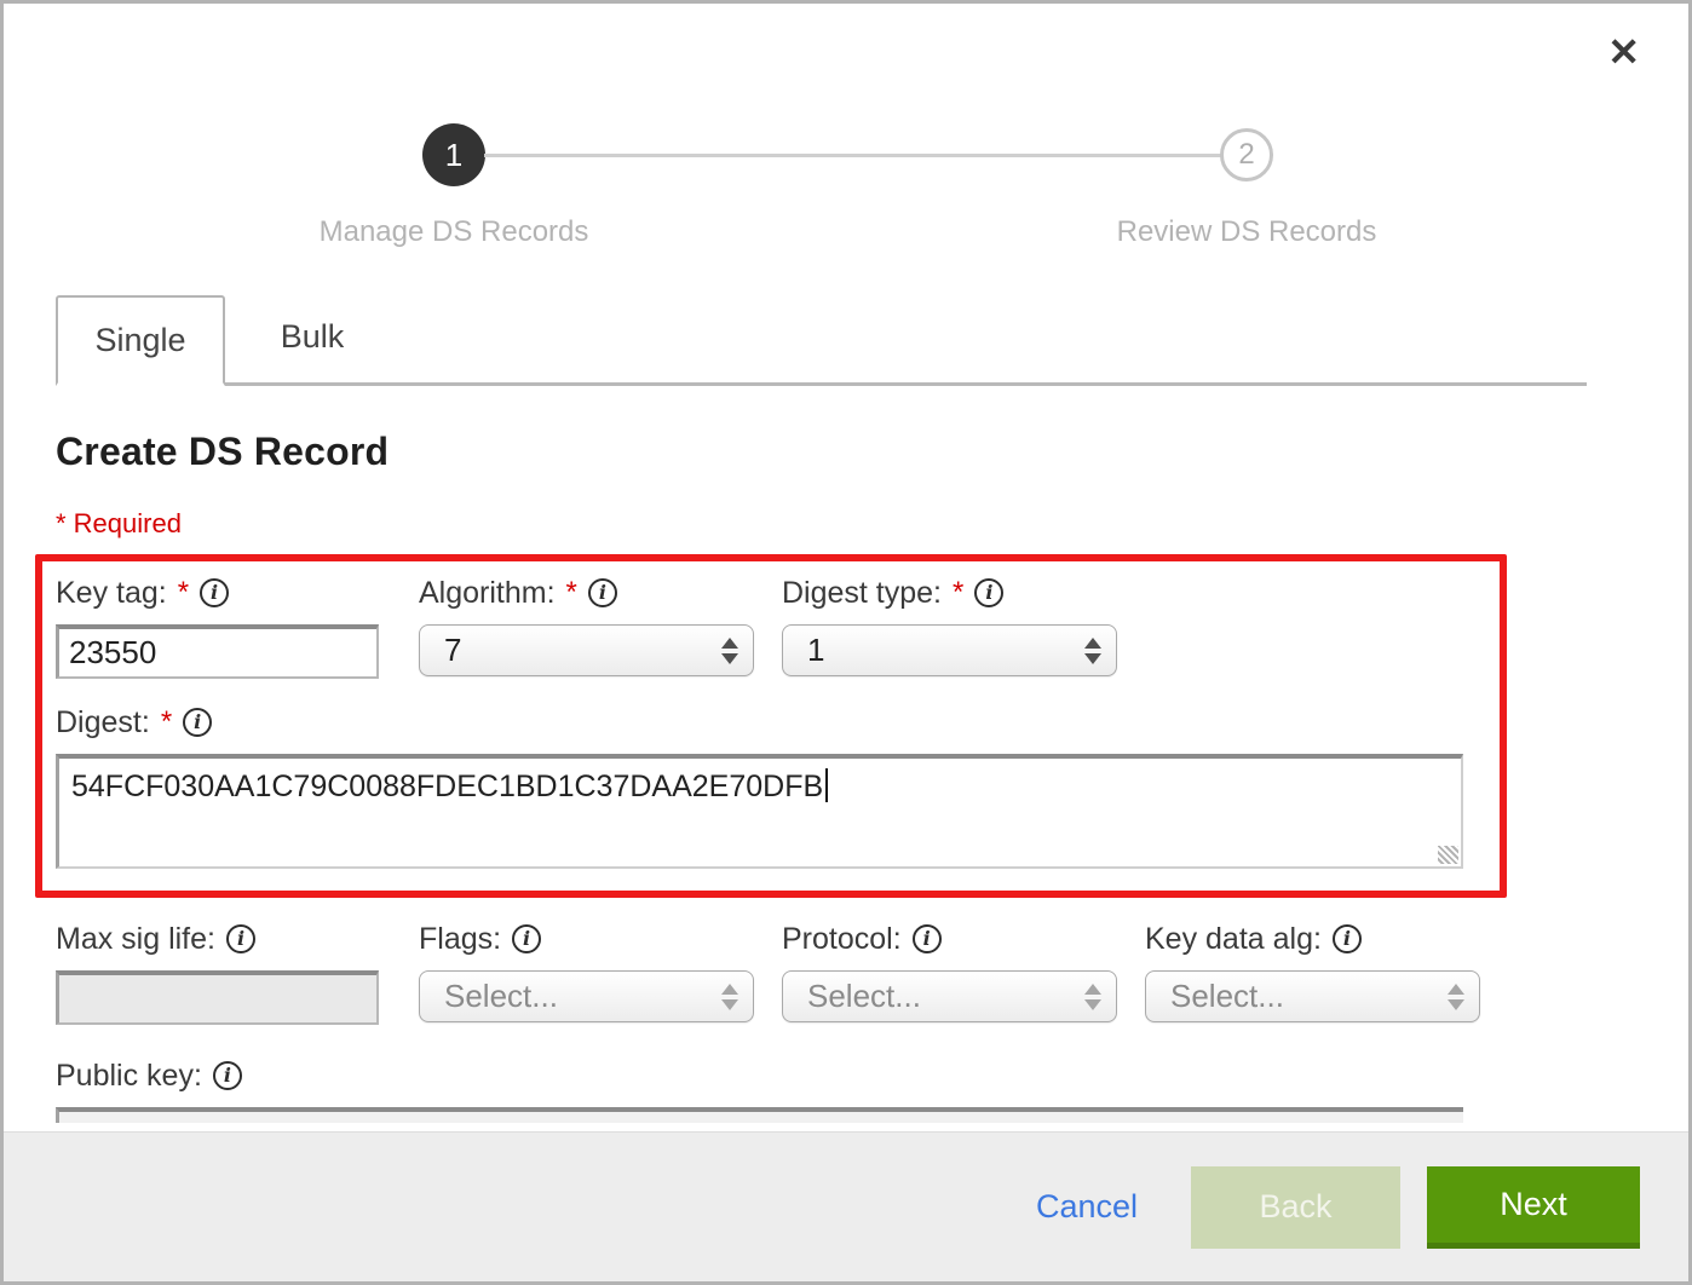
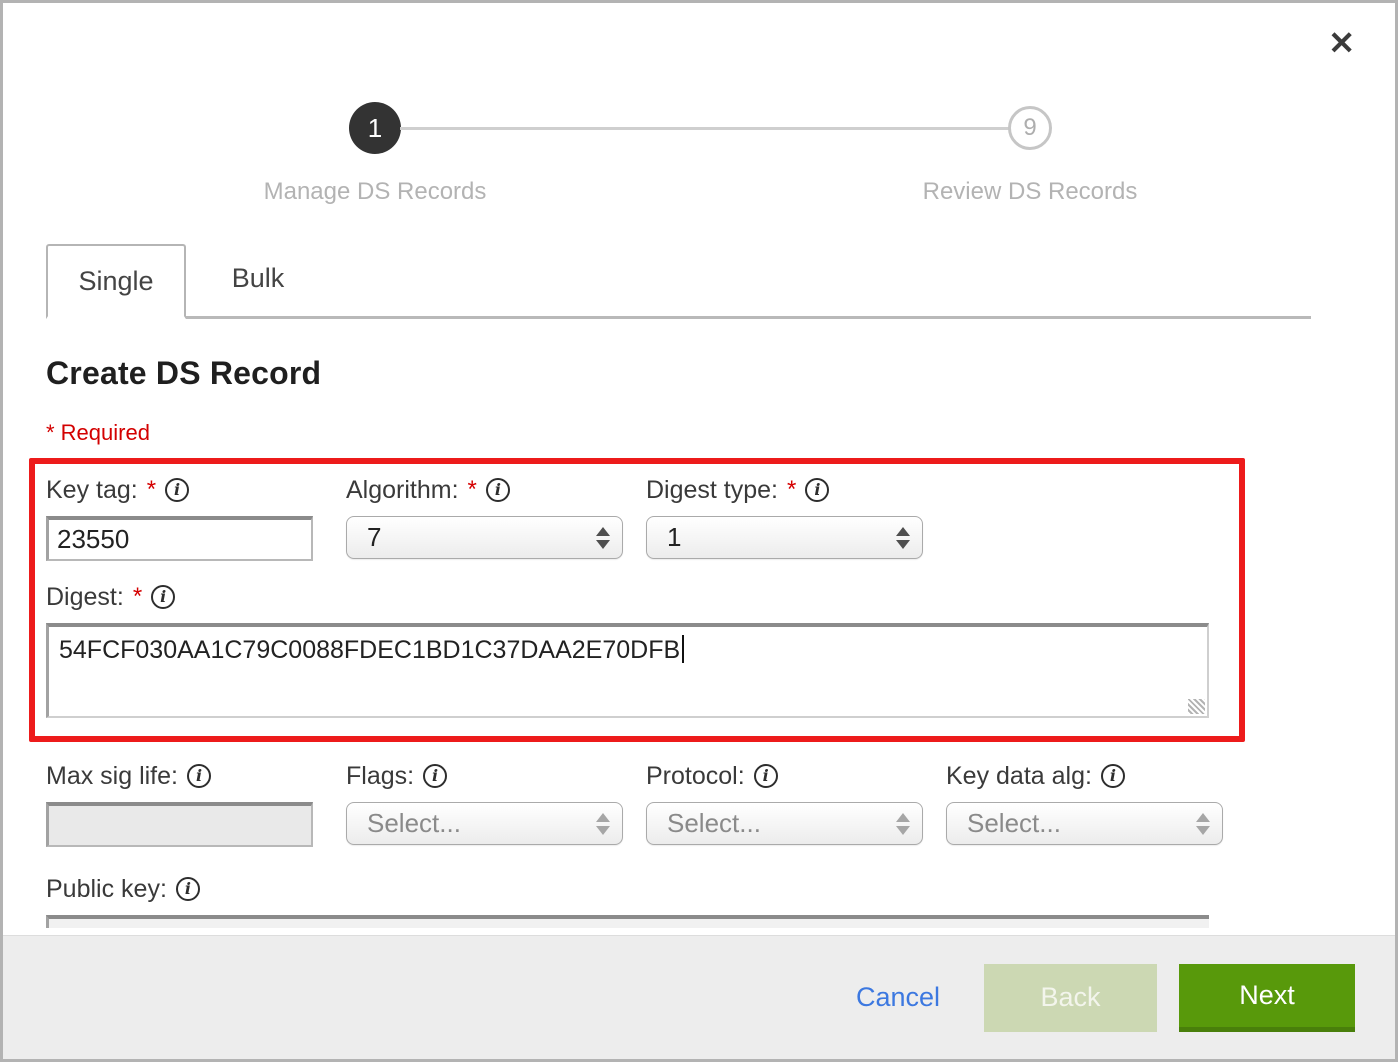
  ✕
  1
- 2
+ 9
  Manage DS Records
  Review DS Records
  Single
  Bulk
  Create DS Record
  * Required
  Key tag:
  *
  i
  23550
  Algorithm:
  *
  i
  7
  Digest type:
  *
  i
  1
  Digest:
  *
  i
  54FCF030AA1C79C0088FDEC1BD1C37DAA2E70DFB
  Max sig life:
  i
  Flags:
  i
  Select...
  Protocol:
  i
  Select...
  Key data alg:
  i
  Select...
  Public key:
  i
  Cancel
  Back
  Next
